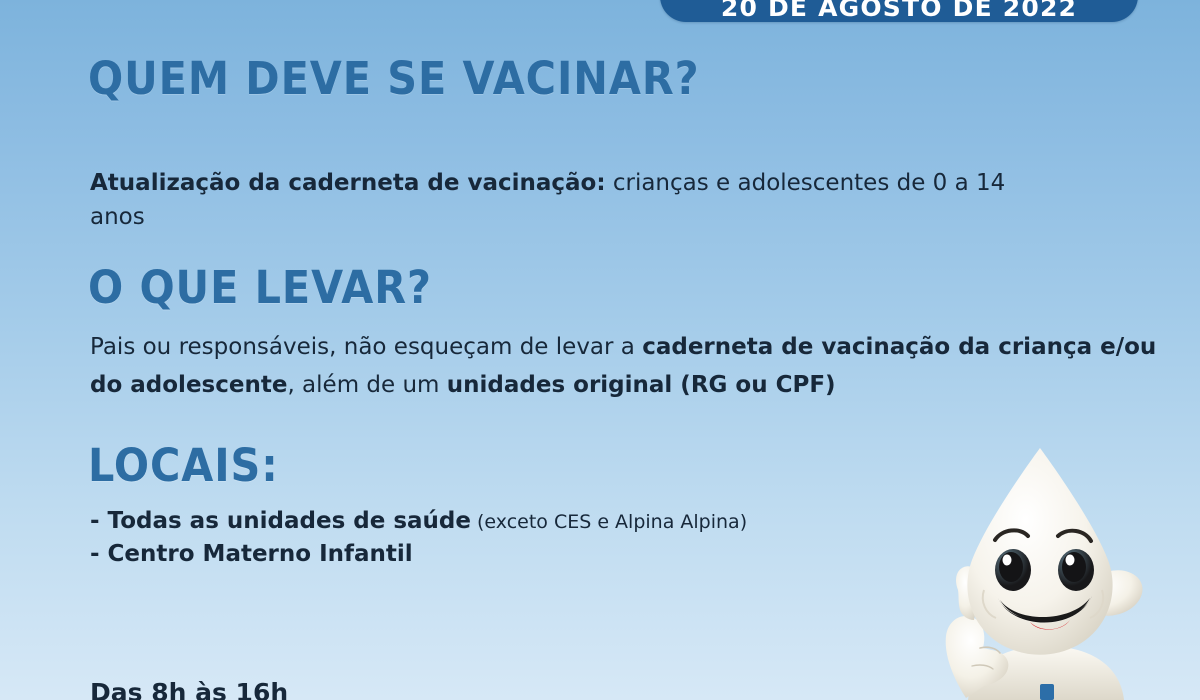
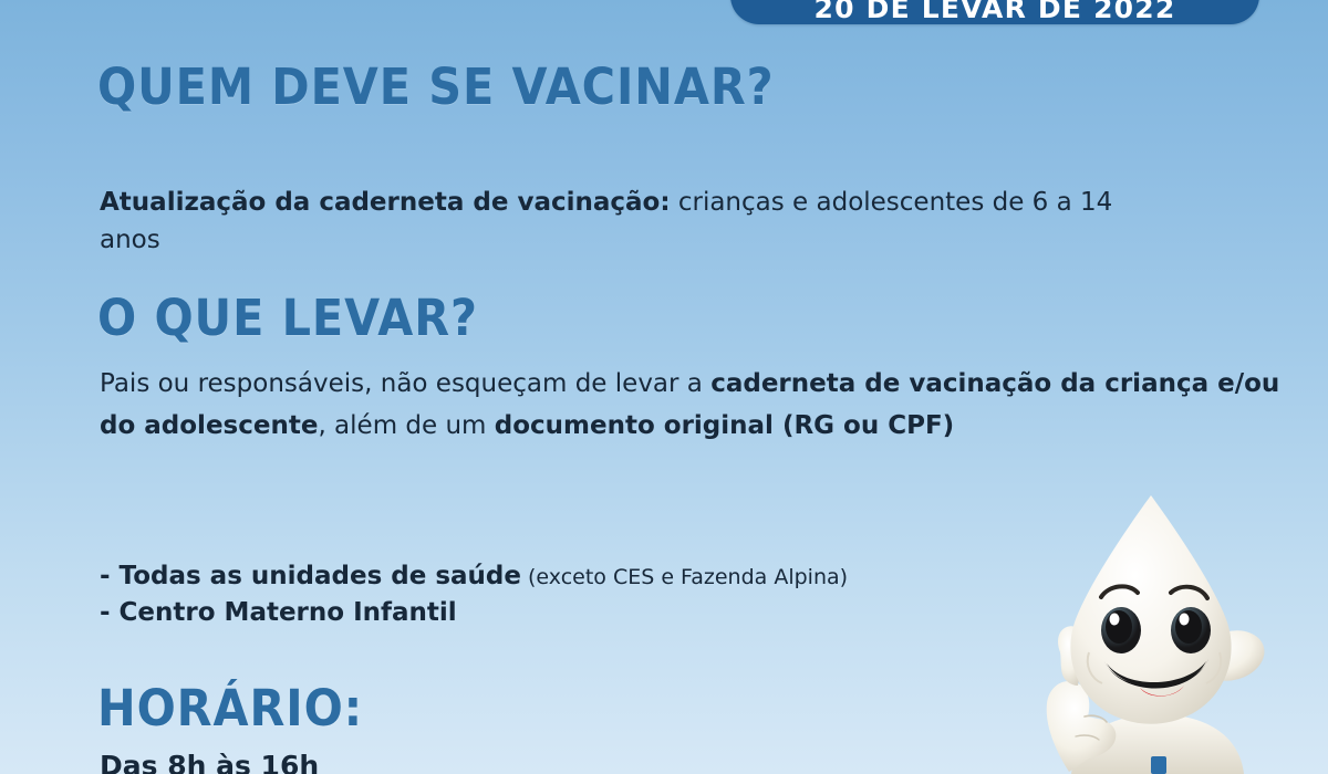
- 20 DE AGOSTO DE 2022
+ 20 DE LEVAR DE 2022
  QUEM DEVE SE VACINAR?
- Atualização da caderneta de vacinação: crianças e adolescentes de 0 a 14 anos
+ Atualização da caderneta de vacinação: crianças e adolescentes de 6 a 14 anos
  O QUE LEVAR?
- Pais ou responsáveis, não esqueçam de levar a caderneta de vacinação da criança e/ou do adolescente, além de um unidades original (RG ou CPF)
+ Pais ou responsáveis, não esqueçam de levar a caderneta de vacinação da criança e/ou do adolescente, além de um documento original (RG ou CPF)
- LOCAIS:
- - Todas as unidades de saúde (exceto CES e Alpina Alpina)
+ - Todas as unidades de saúde (exceto CES e Fazenda Alpina)
  - Centro Materno Infantil
+ HORÁRIO:
  Das 8h às 16h
